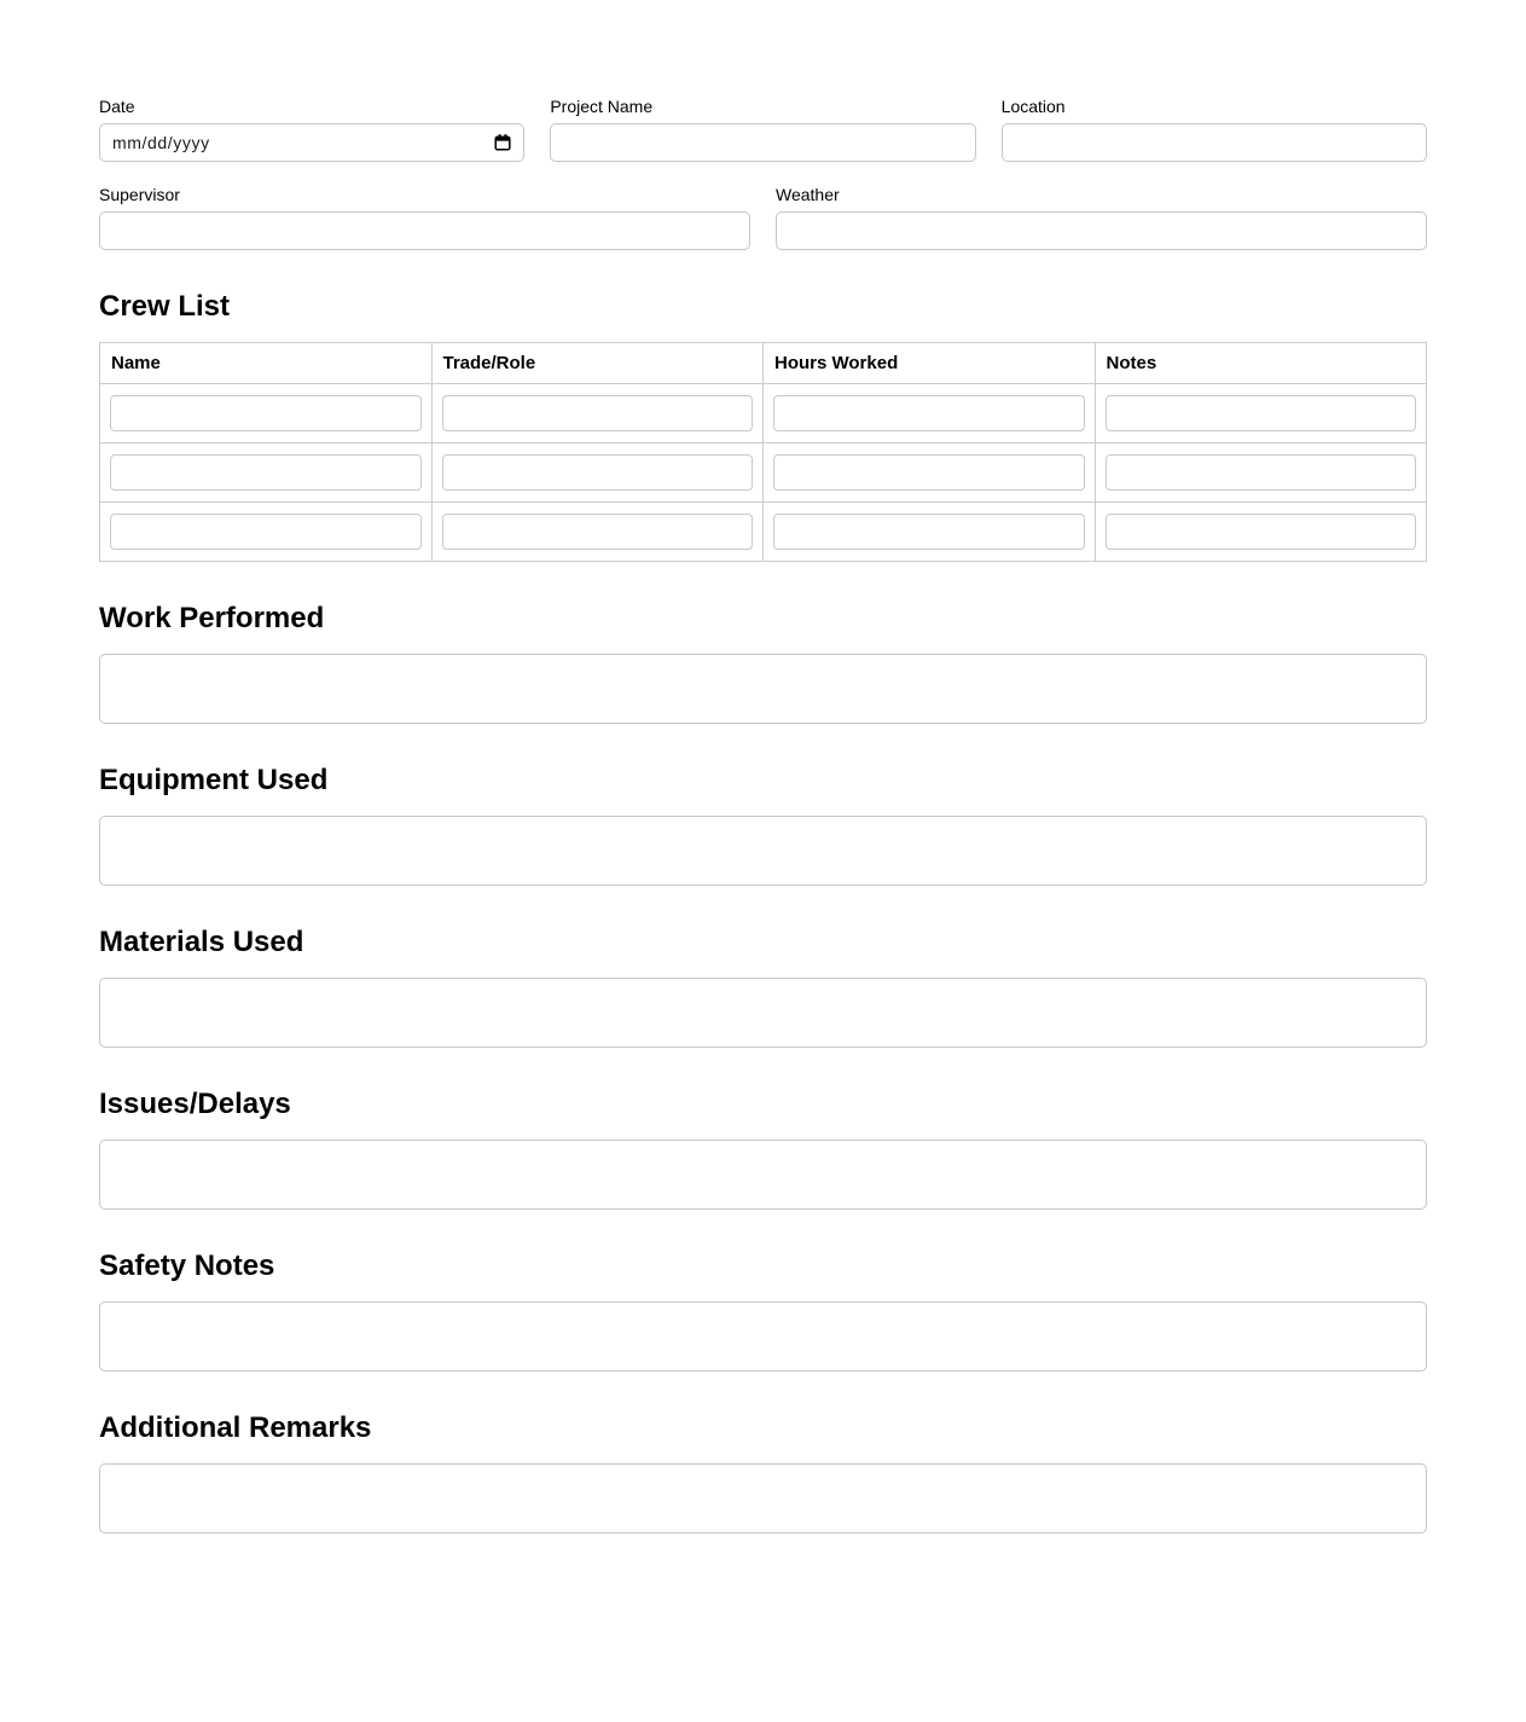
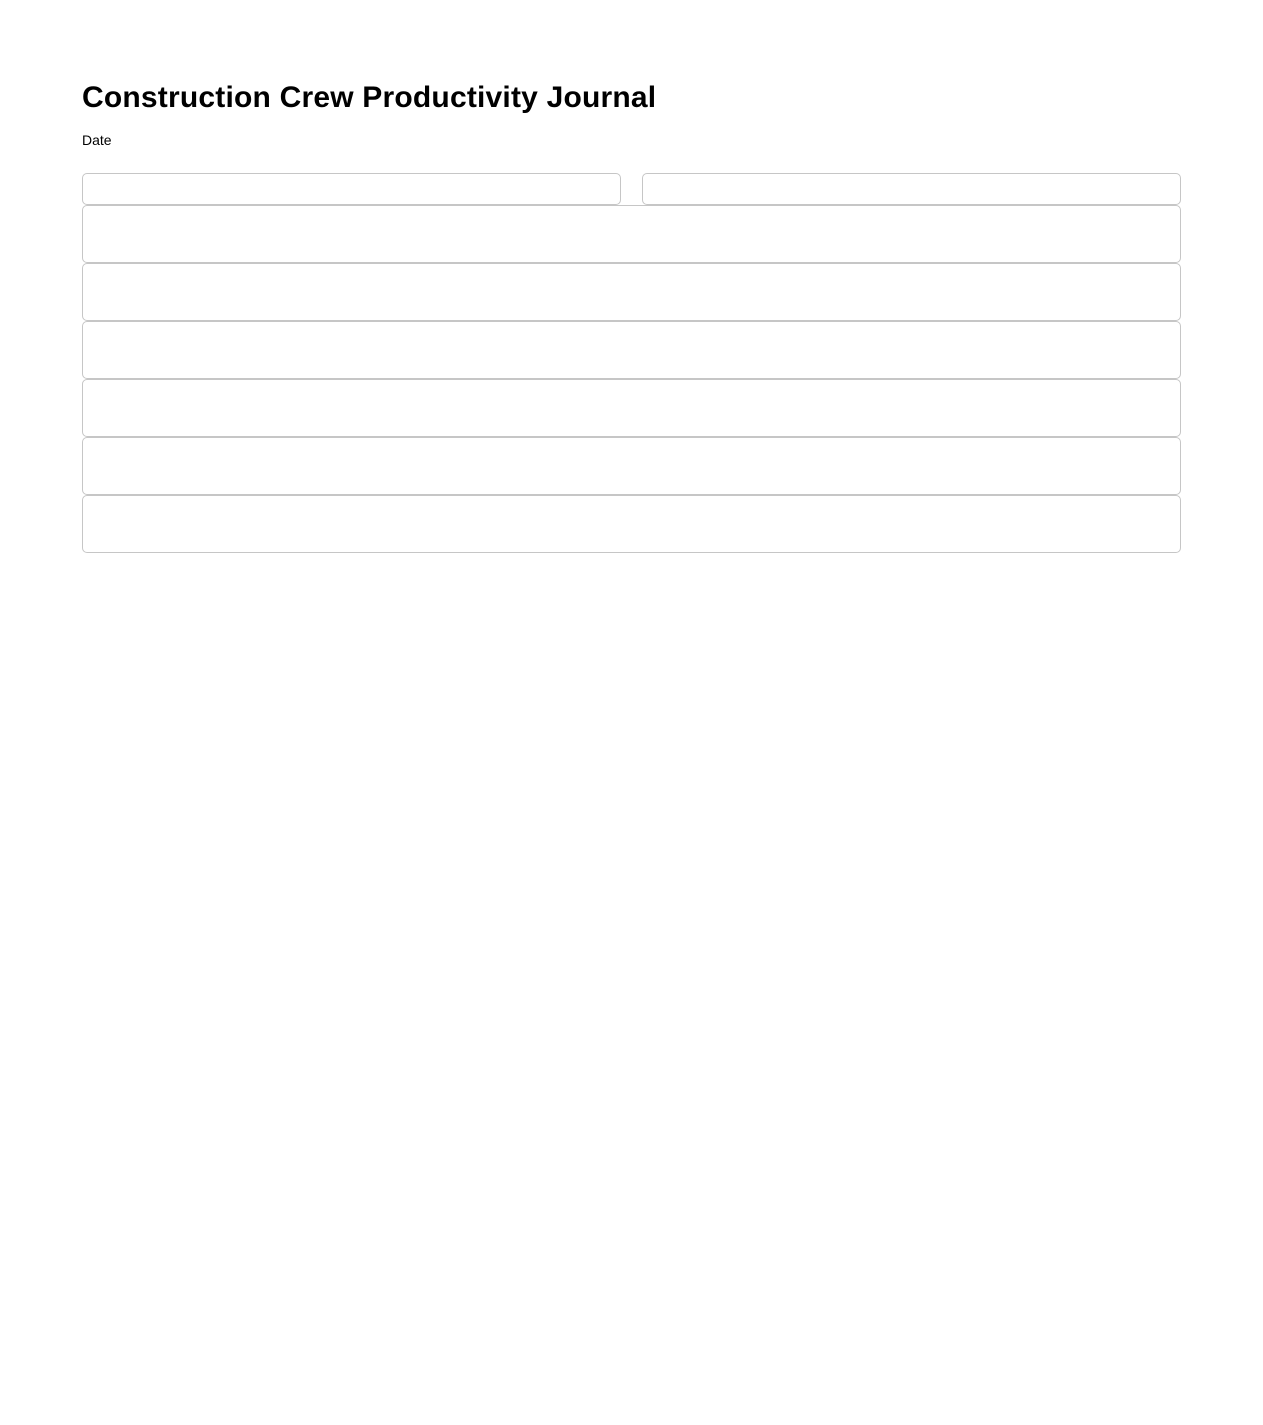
+ Construction Crew Productivity Journal
  Date
- mm/dd/yyyy
- Project Name
- Location
- Supervisor
- Weather
- Crew List
- Name	Trade/Role	Hours Worked	Notes
- Work Performed
- Equipment Used
- Materials Used
- Issues/Delays
- Safety Notes
- Additional Remarks
